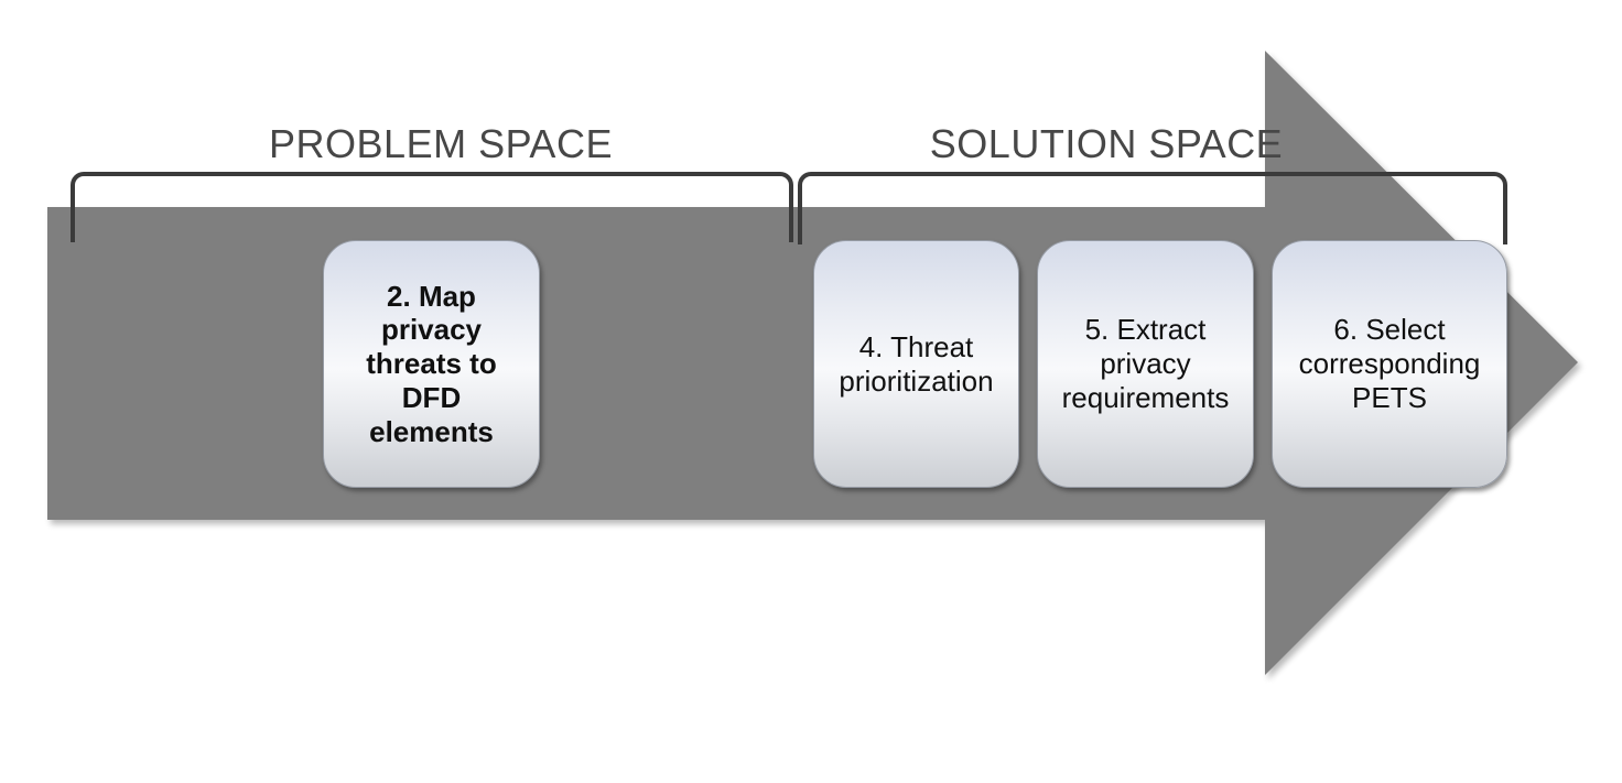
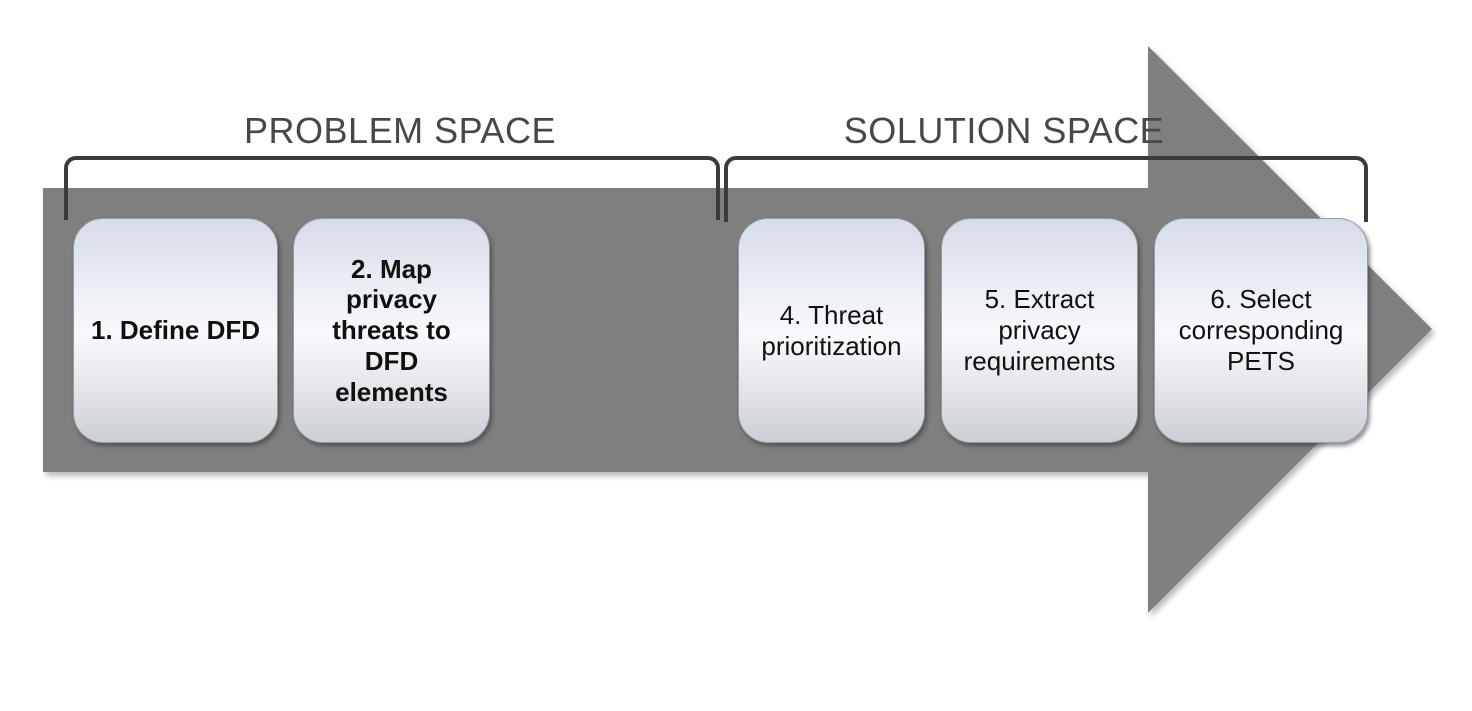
  PROBLEM SPACE
  SOLUTION SPACE
+ 1. Define DFD
  2. Map
  privacy
  threats to
  DFD
  elements
  4. Threat
  prioritization
  5. Extract
  privacy
  requirements
  6. Select
  corresponding
  PETS
